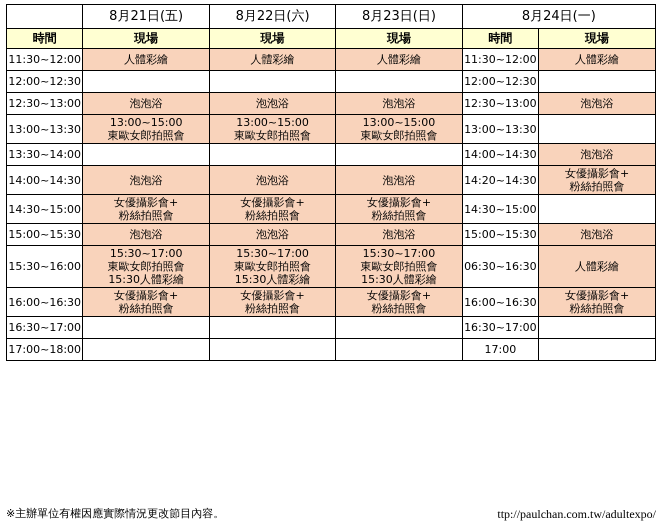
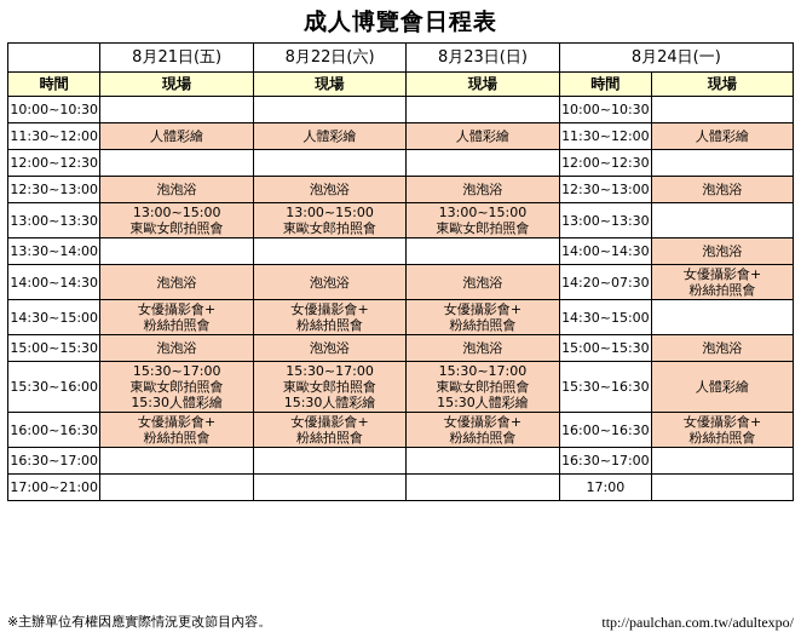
+ 成人博覽會日程表
  	8月21日(五)	8月22日(六)	8月23日(日)	8月24日(一)
  時間	現場	現場	現場	時間	現場
+ 10:00~10:30				10:00~10:30
  11:30~12:00	人體彩繪	人體彩繪	人體彩繪	11:30~12:00	人體彩繪
  12:00~12:30				12:00~12:30
  12:30~13:00	泡泡浴	泡泡浴	泡泡浴	12:30~13:00	泡泡浴
  13:00~13:30	13:00~15:00東歐女郎拍照會	13:00~15:00東歐女郎拍照會	13:00~15:00東歐女郎拍照會	13:00~13:30
  13:30~14:00				14:00~14:30	泡泡浴
- 14:00~14:30	泡泡浴	泡泡浴	泡泡浴	14:20~14:30	女優攝影會+粉絲拍照會
+ 14:00~14:30	泡泡浴	泡泡浴	泡泡浴	14:20~07:30	女優攝影會+粉絲拍照會
  14:30~15:00	女優攝影會+粉絲拍照會	女優攝影會+粉絲拍照會	女優攝影會+粉絲拍照會	14:30~15:00
  15:00~15:30	泡泡浴	泡泡浴	泡泡浴	15:00~15:30	泡泡浴
- 15:30~16:00	15:30~17:00東歐女郎拍照會15:30人體彩繪	15:30~17:00東歐女郎拍照會15:30人體彩繪	15:30~17:00東歐女郎拍照會15:30人體彩繪	06:30~16:30	人體彩繪
+ 15:30~16:00	15:30~17:00東歐女郎拍照會15:30人體彩繪	15:30~17:00東歐女郎拍照會15:30人體彩繪	15:30~17:00東歐女郎拍照會15:30人體彩繪	15:30~16:30	人體彩繪
  16:00~16:30	女優攝影會+粉絲拍照會	女優攝影會+粉絲拍照會	女優攝影會+粉絲拍照會	16:00~16:30	女優攝影會+粉絲拍照會
  16:30~17:00				16:30~17:00
- 17:00~18:00				17:00
+ 17:00~21:00				17:00
  ※主辦單位有權因應實際情況更改節目內容。
  ttp://paulchan.com.tw/adultexpo/
